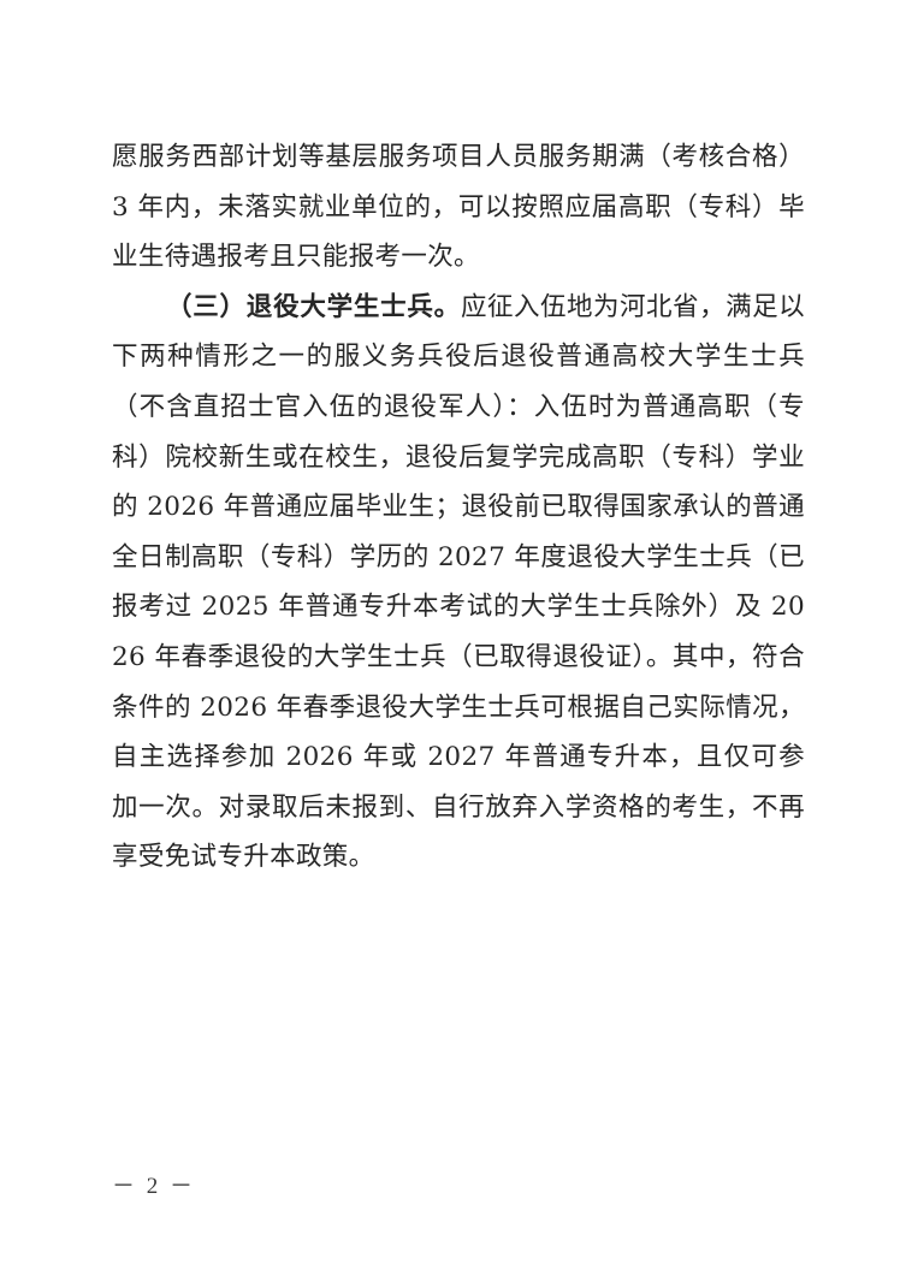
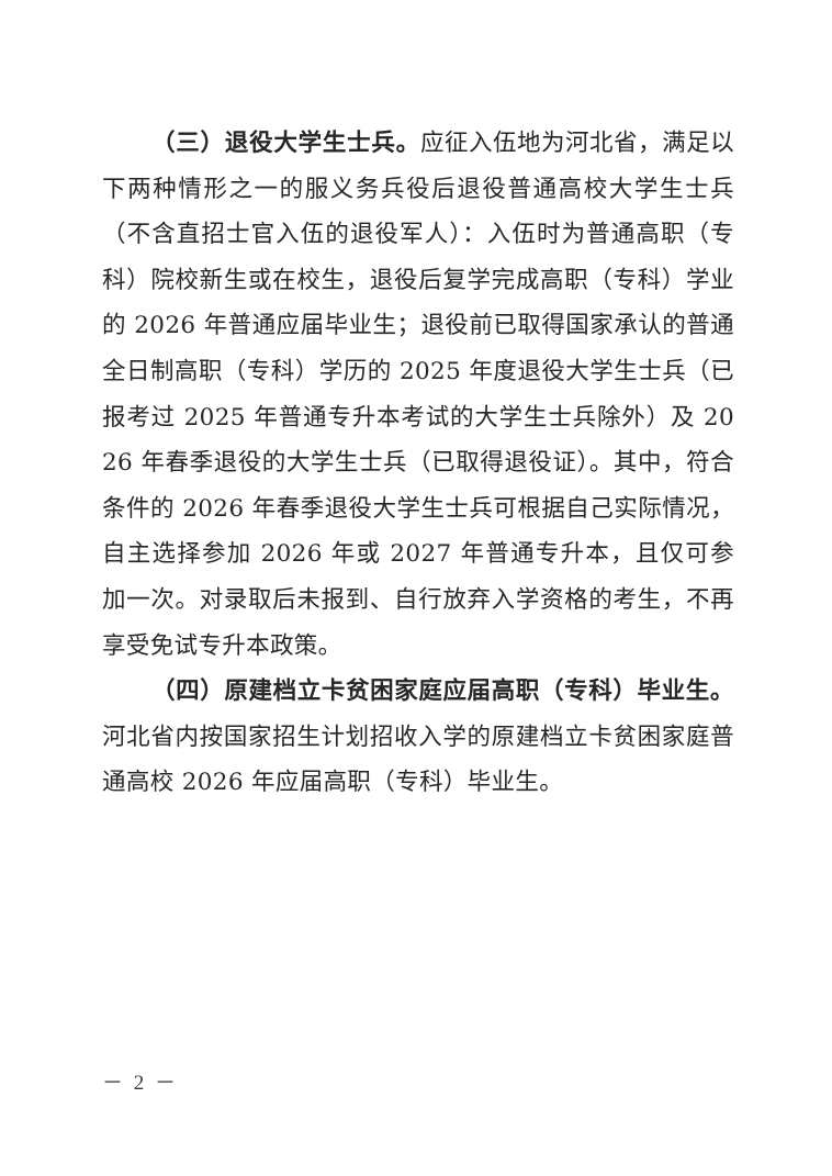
- 愿服务西部计划等基层服务项目人员服务期满（考核合格）3 年内，未落实就业单位的，可以按照应届高职（专科）毕业生待遇报考且只能报考一次。
- （三）退役大学生士兵。应征入伍地为河北省，满足以下两种情形之一的服义务兵役后退役普通高校大学生士兵（不含直招士官入伍的退役军人）：入伍时为普通高职（专科）院校新生或在校生，退役后复学完成高职（专科）学业的 2026 年普通应届毕业生；退役前已取得国家承认的普通全日制高职（专科）学历的 2027 年度退役大学生士兵（已报考过 2025 年普通专升本考试的大学生士兵除外）及 2026 年春季退役的大学生士兵（已取得退役证）。其中，符合条件的 2026 年春季退役大学生士兵可根据自己实际情况，自主选择参加 2026 年或 2027 年普通专升本，且仅可参加一次。对录取后未报到、自行放弃入学资格的考生，不再享受免试专升本政策。
+ （三）退役大学生士兵。应征入伍地为河北省，满足以下两种情形之一的服义务兵役后退役普通高校大学生士兵（不含直招士官入伍的退役军人）：入伍时为普通高职（专科）院校新生或在校生，退役后复学完成高职（专科）学业的 2026 年普通应届毕业生；退役前已取得国家承认的普通全日制高职（专科）学历的 2025 年度退役大学生士兵（已报考过 2025 年普通专升本考试的大学生士兵除外）及 2026 年春季退役的大学生士兵（已取得退役证）。其中，符合条件的 2026 年春季退役大学生士兵可根据自己实际情况，自主选择参加 2026 年或 2027 年普通专升本，且仅可参加一次。对录取后未报到、自行放弃入学资格的考生，不再享受免试专升本政策。
+ （四）原建档立卡贫困家庭应届高职（专科）毕业生。河北省内按国家招生计划招收入学的原建档立卡贫困家庭普通高校 2026 年应届高职（专科）毕业生。
  － 2 －
